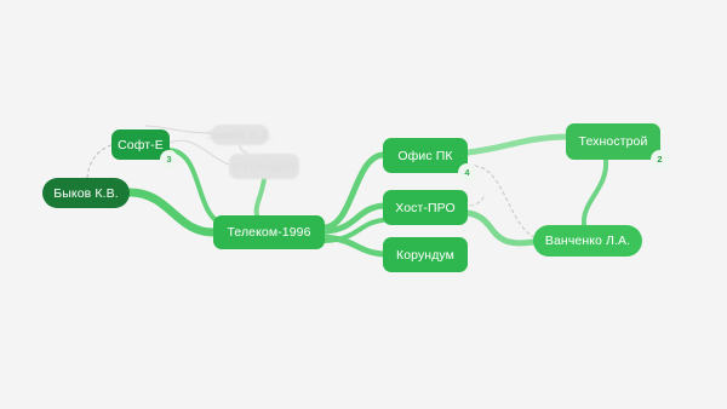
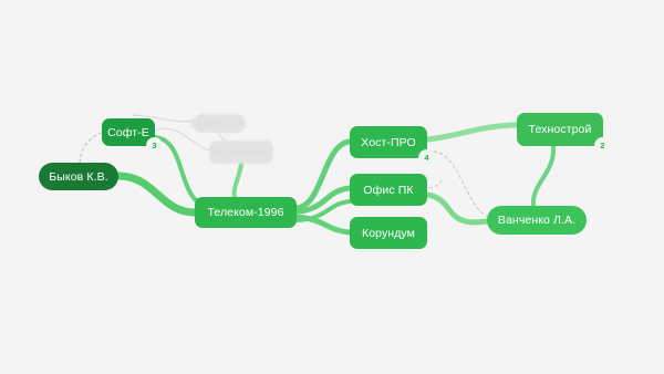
  Быков К.В.
  Софт-Е
  3
  Телеком-1996
- Офис ПК
+ Хост-ПРО
  4
- Хост-ПРО
+ Офис ПК
  Корундум
  Технострой
  2
  Ванченко Л.А.
